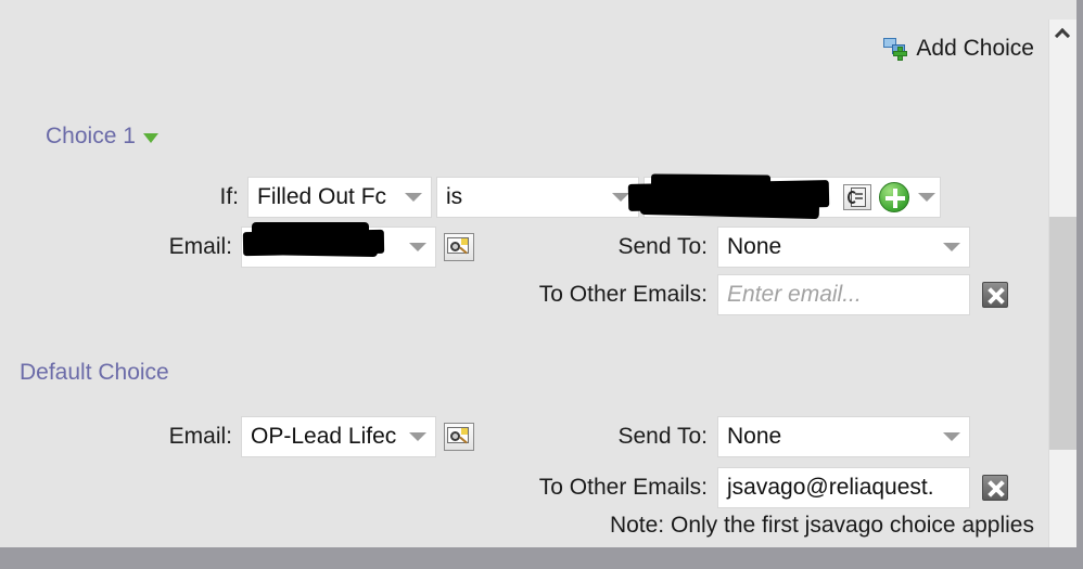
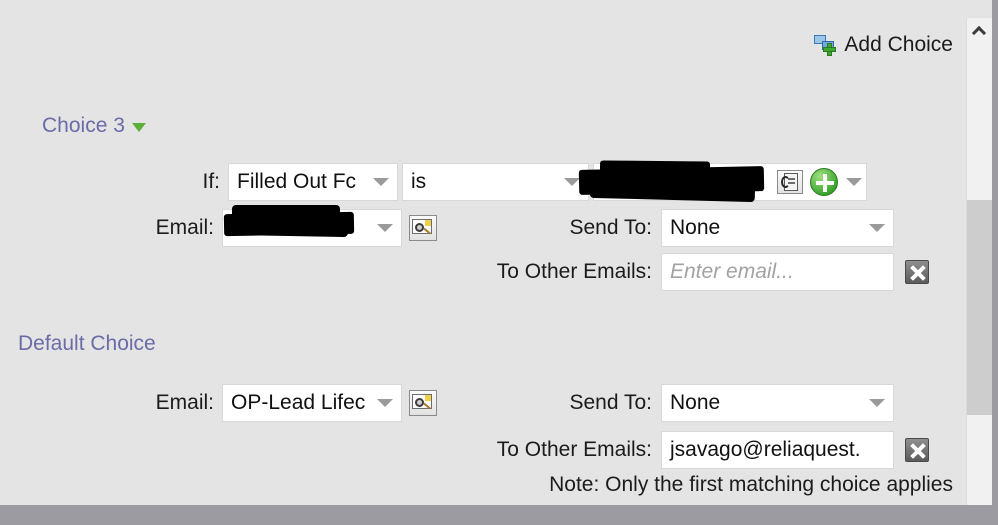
  Add Choice
- Choice 1
+ Choice 3
  If:
  Filled Out Fc
  is
  Email:
  Send To:
  None
  To Other Emails:
  Enter email...
  Default Choice
  Email:
  OP-Lead Lifec
  Send To:
  None
  To Other Emails:
  jsavago@reliaquest.
- Note: Only the first jsavago choice applies
+ Note: Only the first matching choice applies
